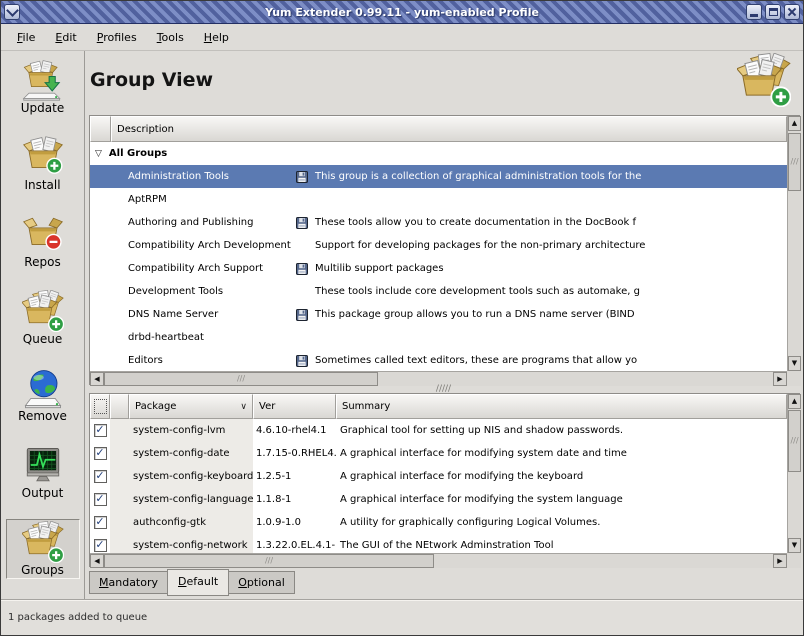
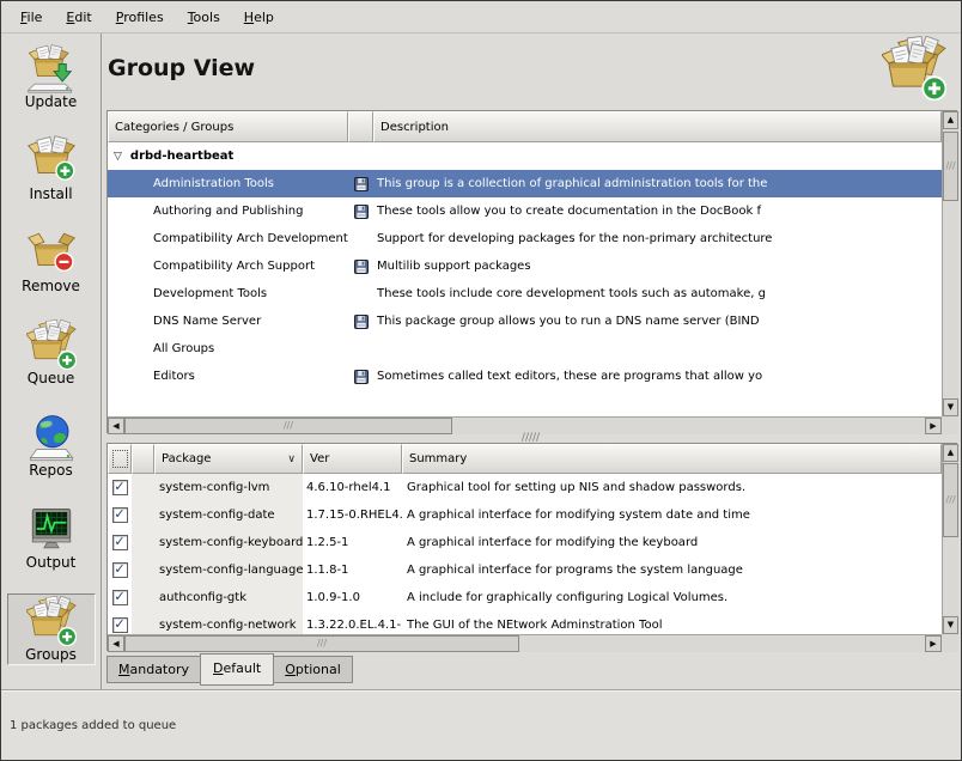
- Yum Extender 0.99.11 - yum-enabled Profile
  File
  Edit
  Profiles
  Tools
  Help
  Update
  Install
- Repos
+ Remove
  Queue
- Remove
+ Repos
  Output
  Groups
  Group View
+ Categories / Groups
  Description
  ▽
- All Groups
+ drbd-heartbeat
  Administration Tools
  This group is a collection of graphical administration tools for the
- AptRPM
  Authoring and Publishing
  These tools allow you to create documentation in the DocBook f
  Compatibility Arch Development
  Support for developing packages for the non-primary architecture
  Compatibility Arch Support
  Multilib support packages
  Development Tools
  These tools include core development tools such as automake, g
  DNS Name Server
  This package group allows you to run a DNS name server (BIND
- drbd-heartbeat
+ All Groups
  Editors
  Sometimes called text editors, these are programs that allow yo
  ◀
  ///
  ▶
  ▲
  ///
  ▼
  /////
  Package
  ∨
  Ver
  Summary
  ✓
  system-config-lvm
  4.6.10-rhel4.1
  Graphical tool for setting up NIS and shadow passwords.
  ✓
  system-config-date
  1.7.15-0.RHEL4.
  A graphical interface for modifying system date and time
  ✓
  system-config-keyboard
  1.2.5-1
  A graphical interface for modifying the keyboard
  ✓
  system-config-language
  1.1.8-1
- A graphical interface for modifying the system language
+ A graphical interface for programs the system language
  ✓
  authconfig-gtk
  1.0.9-1.0
- A utility for graphically configuring Logical Volumes.
+ A include for graphically configuring Logical Volumes.
  ✓
  system-config-network
  1.3.22.0.EL.4.1-
  The GUI of the NEtwork Adminstration Tool
  ◀
  ///
  ▶
  ▲
  ///
  ▼
  Mandatory
  Default
  Optional
  1 packages added to queue
